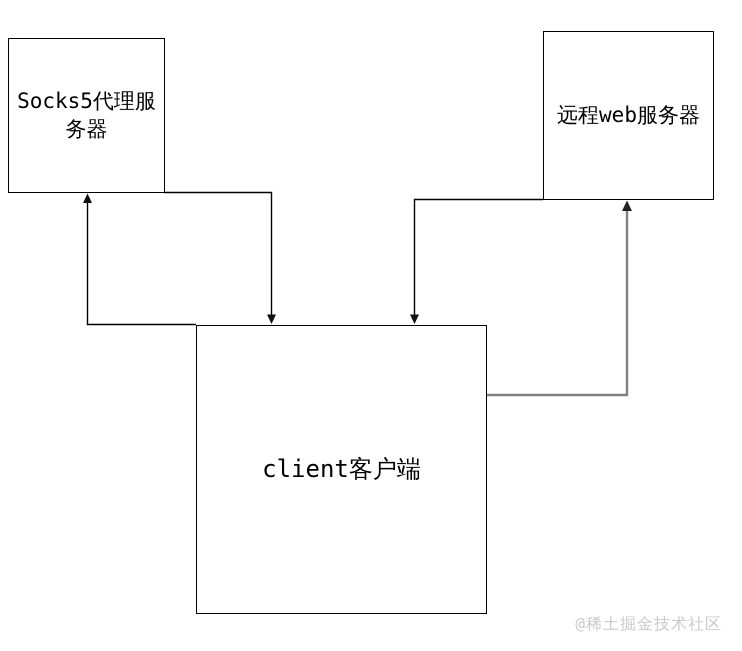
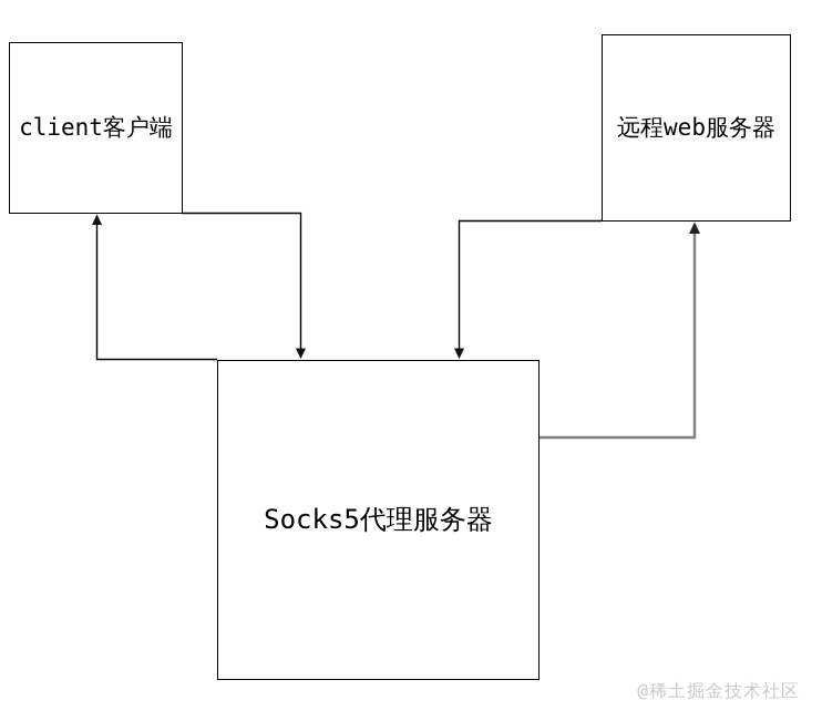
- Socks5代理服务器
+ client客户端
  远程web服务器
- client客户端
+ Socks5代理服务器
  @稀土掘金技术社区
